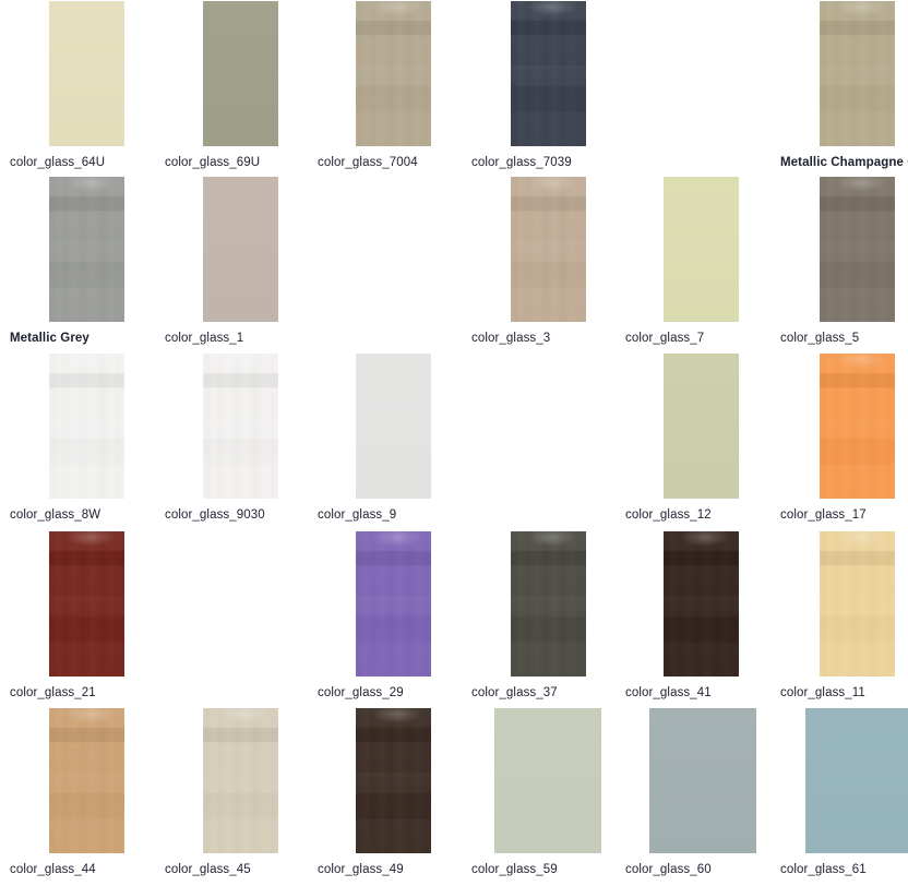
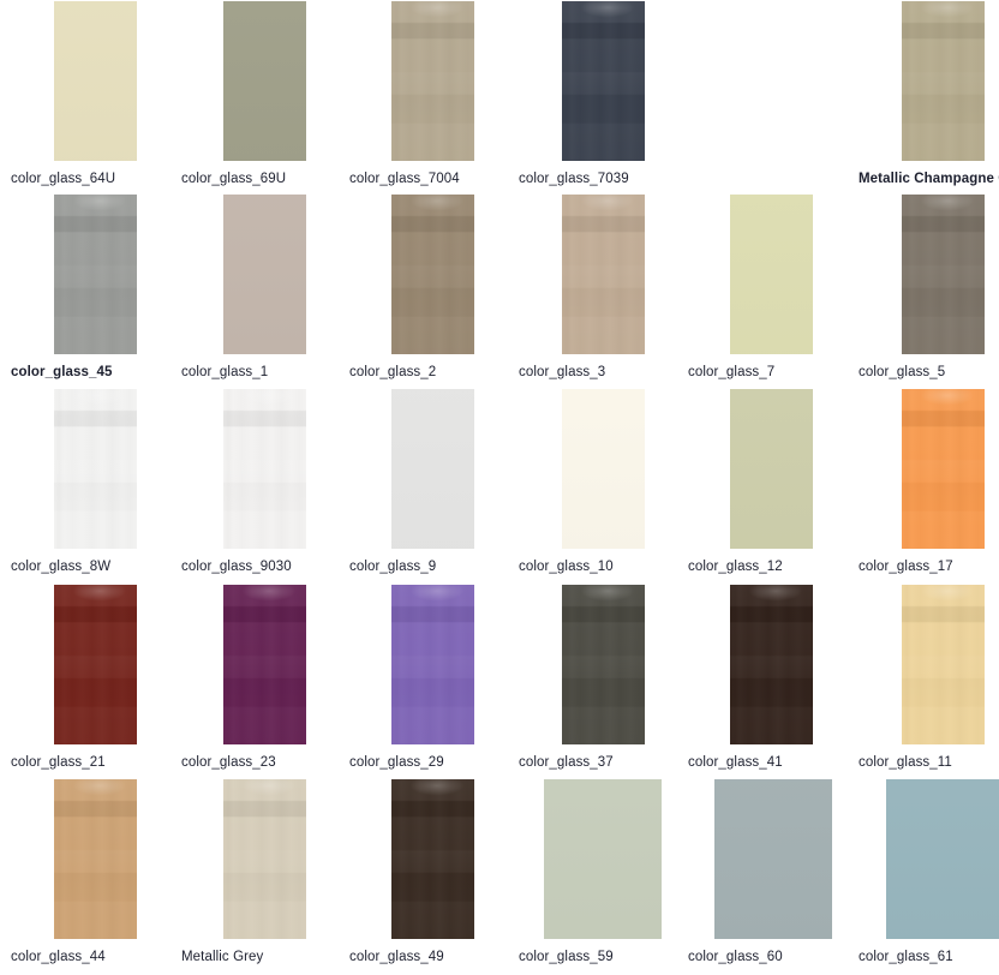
  color_glass_64U
  color_glass_69U
  color_glass_7004
  color_glass_7039
  Metallic Champagne
- Metallic Grey
+ color_glass_45
  color_glass_1
+ color_glass_2
  color_glass_3
  color_glass_7
  color_glass_5
  color_glass_8W
  color_glass_9030
  color_glass_9
+ color_glass_10
  color_glass_12
  color_glass_17
  color_glass_21
+ color_glass_23
  color_glass_29
  color_glass_37
  color_glass_41
  color_glass_11
  color_glass_44
- color_glass_45
+ Metallic Grey
  color_glass_49
  color_glass_59
  color_glass_60
  color_glass_61
